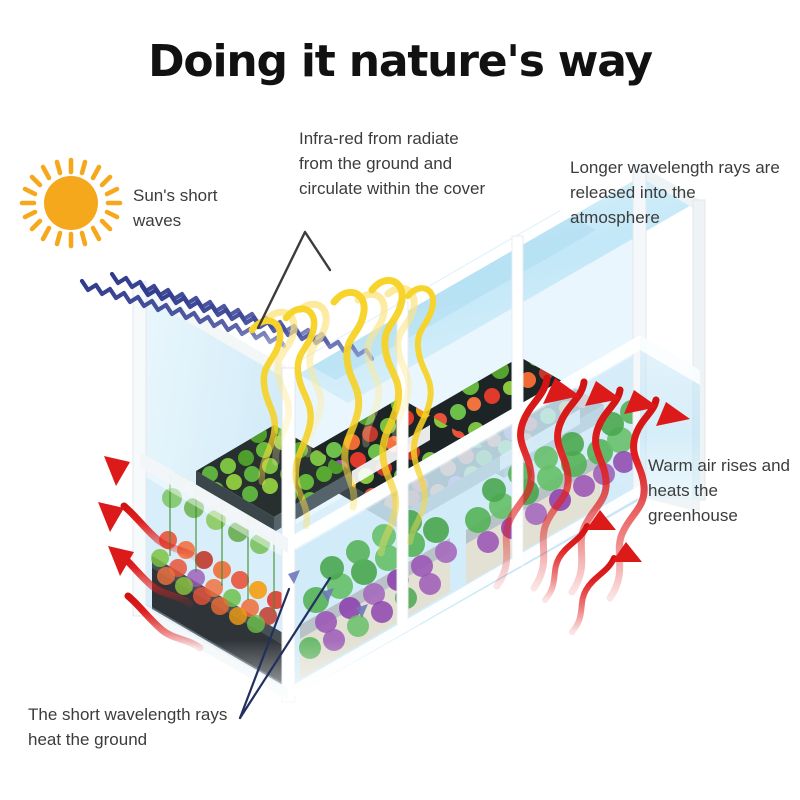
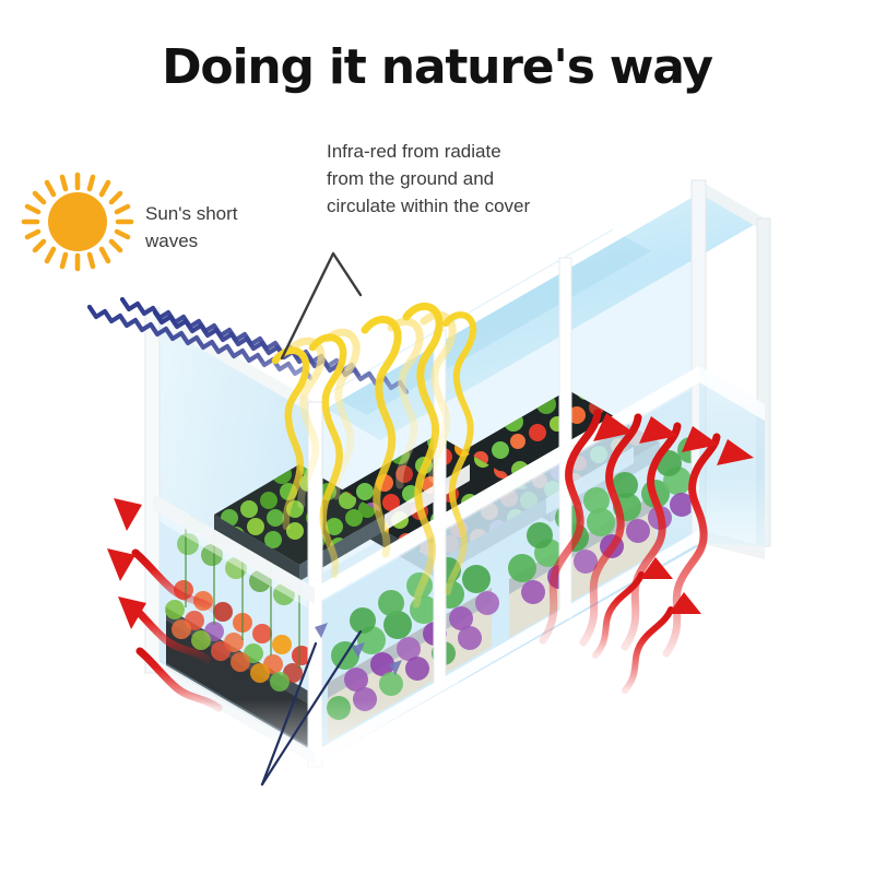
  Doing it nature's way
  Sun's short waves
  Infra-red from radiate from the ground and circulate within the cover
- Longer wavelength rays are released into the atmosphere
- Warm air rises and heats the greenhouse
- The short wavelength rays heat the ground
